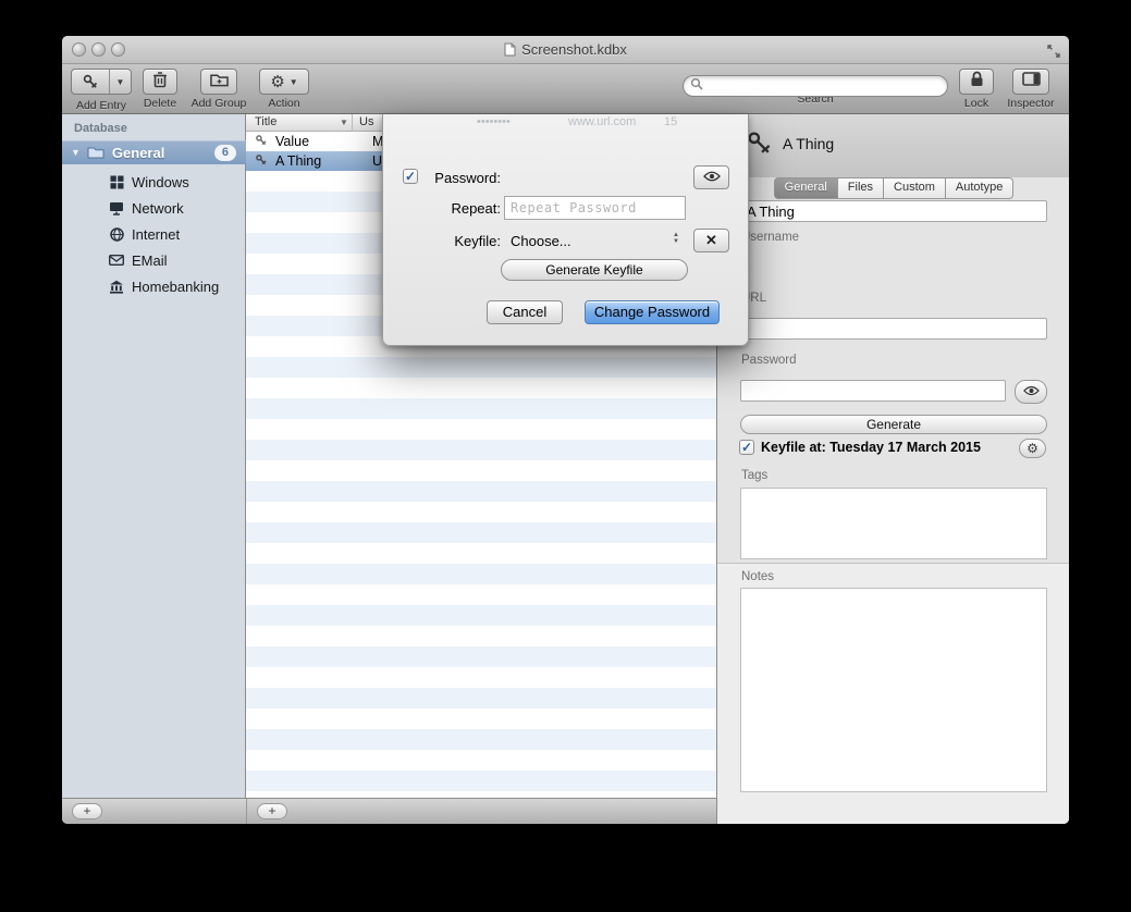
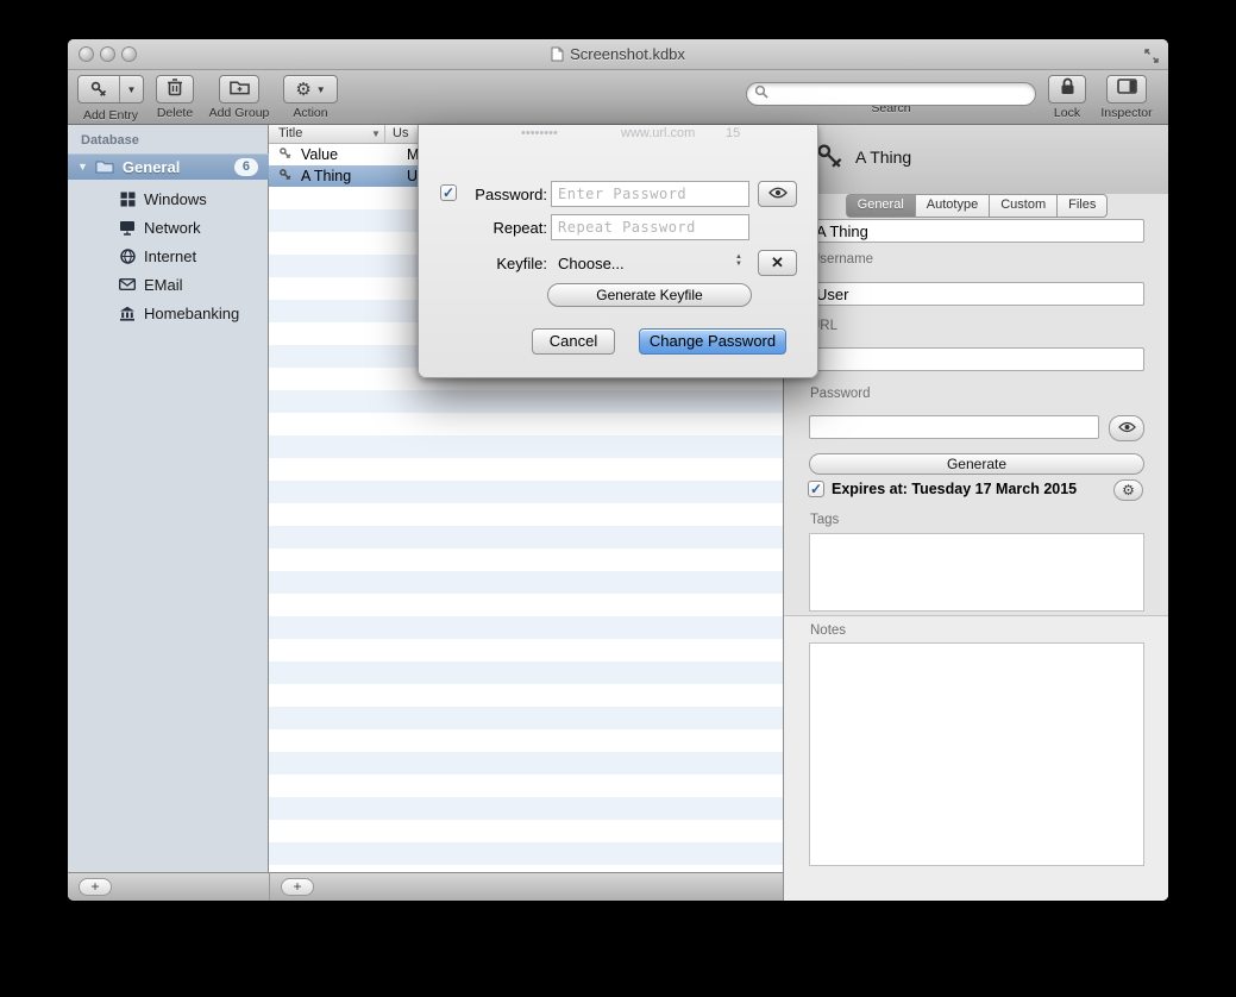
  Screenshot.kdbx
  ▼
  Add Entry
  Delete
  Add Group
  ⚙
  ▼
  Action
  Search
  Lock
  Inspector
  Database
  ▼
  General
  6
  Windows
  Network
  Internet
  EMail
  Homebanking
  Title
  ▼
  Us
  Value
  A Thing
  A Thing
  General
- Files
+ Autotype
  Custom
- Autotype
+ Files
  A Thing
  sername
+ User
  Password
  Generate
  ✓
- Keyfile at: Tuesday 17 March 2015
+ Expires at: Tuesday 17 March 2015
  ⚙
  Tags
  Notes
  +
  +
  ••••••••
  www.url.com
  15
  ✓
  Password:
+ Enter Password
  Repeat:
  Repeat Password
  Keyfile:
  Choose...
  ✕
  Generate Keyfile
  Cancel
  Change Password
